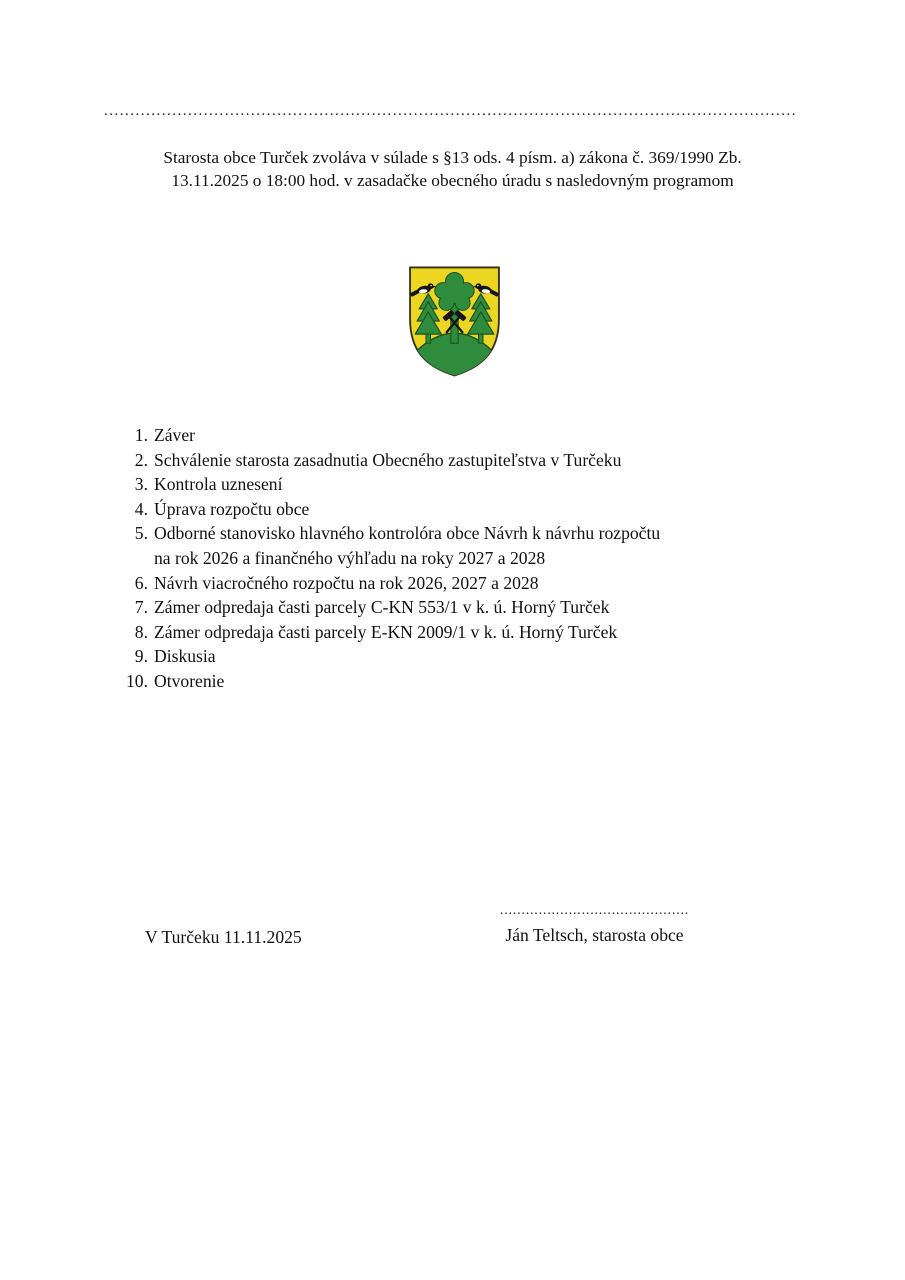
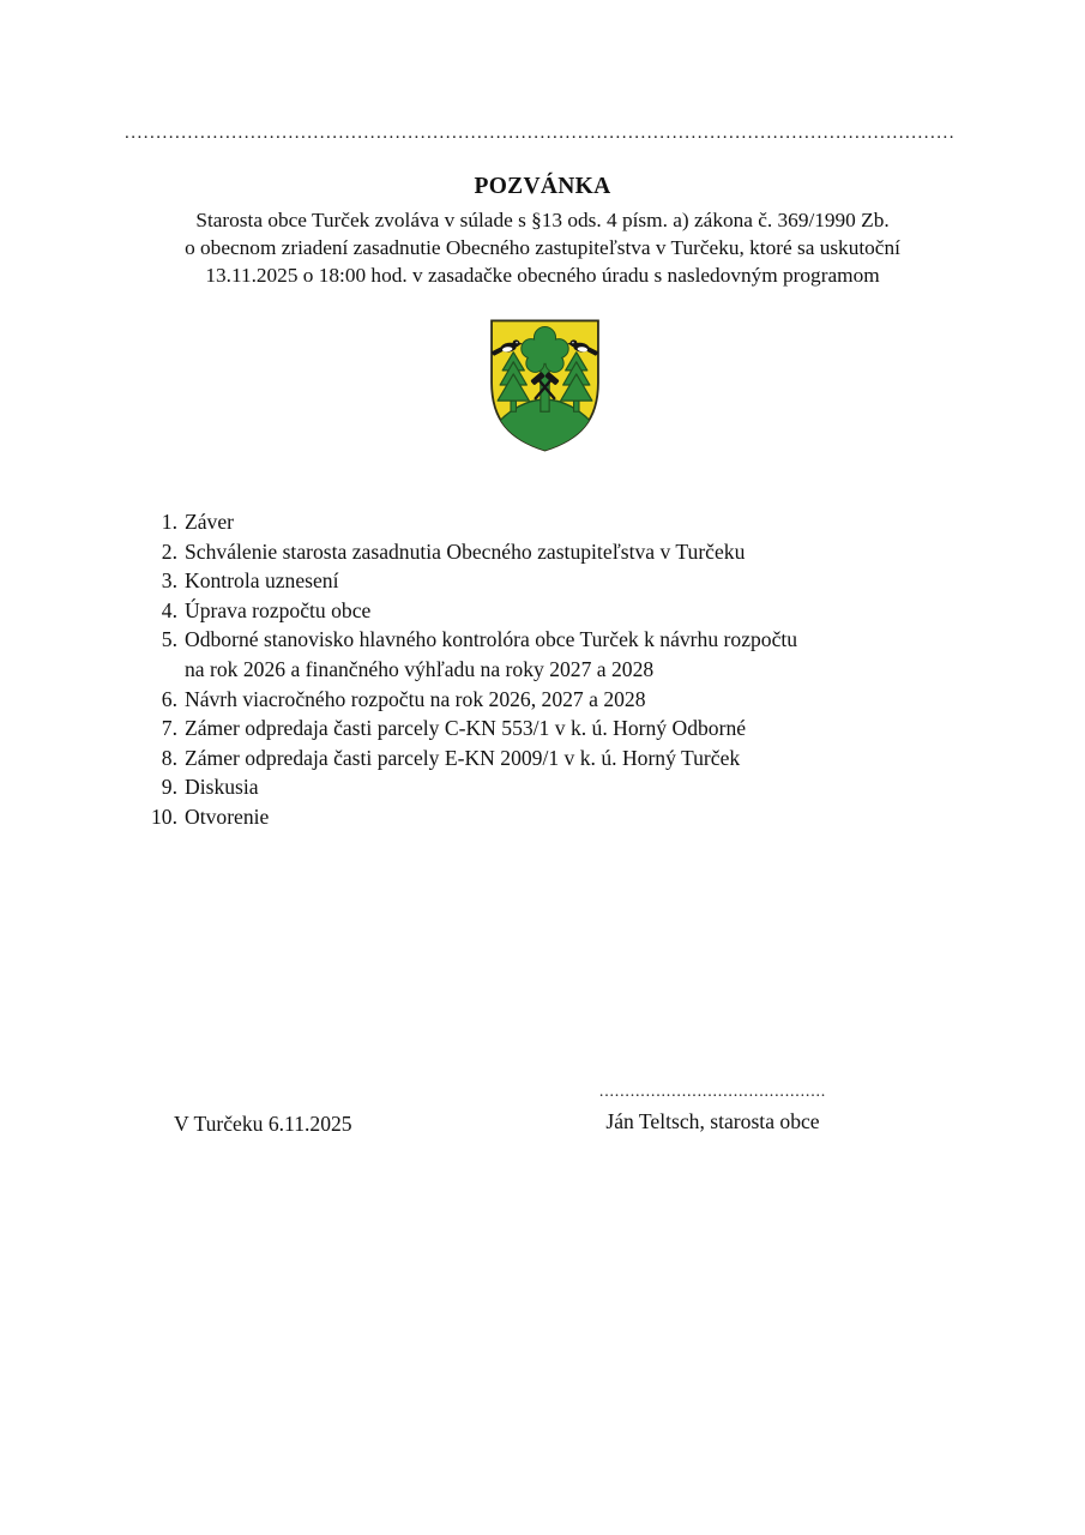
  ....................................................................................................................................
+ POZVÁNKA
  Starosta obce Turček zvoláva v súlade s §13 ods. 4 písm. a) zákona č. 369/1990 Zb.
+ o obecnom zriadení zasadnutie Obecného zastupiteľstva v Turčeku, ktoré sa uskutoční
  13.11.2025 o 18:00 hod. v zasadačke obecného úradu s nasledovným programom
  1.
  Záver
  2.
  Schválenie starosta zasadnutia Obecného zastupiteľstva v Turčeku
  3.
  Kontrola uznesení
  4.
  Úprava rozpočtu obce
  5.
- Odborné stanovisko hlavného kontrolóra obce Návrh k návrhu rozpočtu
+ Odborné stanovisko hlavného kontrolóra obce Turček k návrhu rozpočtu
  na rok 2026 a finančného výhľadu na roky 2027 a 2028
  6.
  Návrh viacročného rozpočtu na rok 2026, 2027 a 2028
  7.
- Zámer odpredaja časti parcely C-KN 553/1 v k. ú. Horný Turček
+ Zámer odpredaja časti parcely C-KN 553/1 v k. ú. Horný Odborné
  8.
  Zámer odpredaja časti parcely E-KN 2009/1 v k. ú. Horný Turček
  9.
  Diskusia
  10.
  Otvorenie
- V Turčeku 11.11.2025
+ V Turčeku 6.11.2025
  ............................................
  Ján Teltsch, starosta obce
